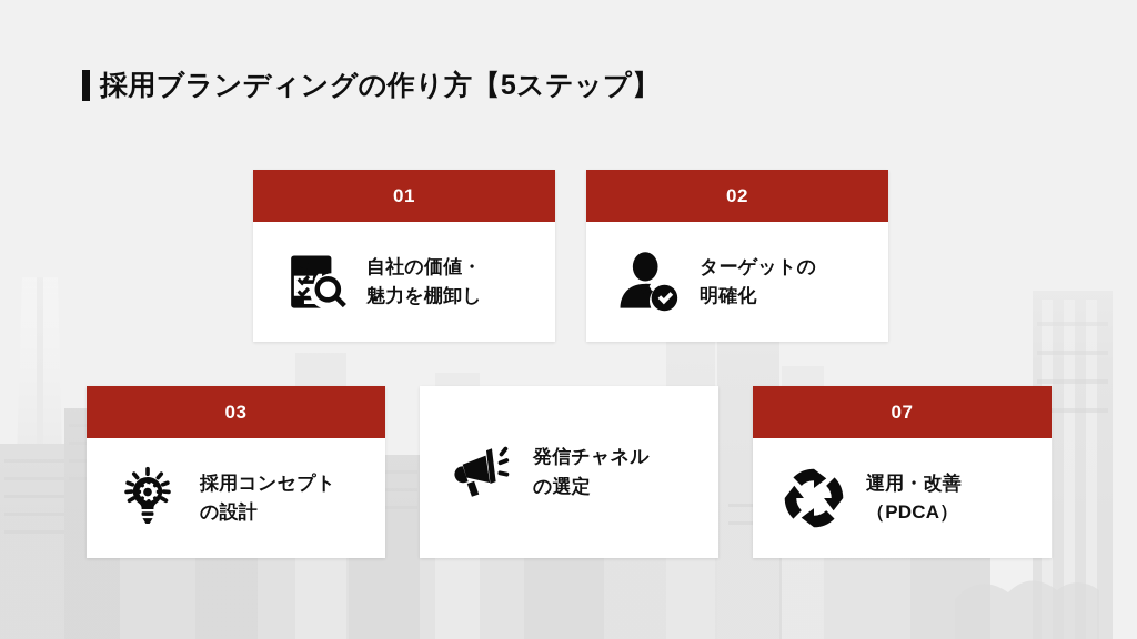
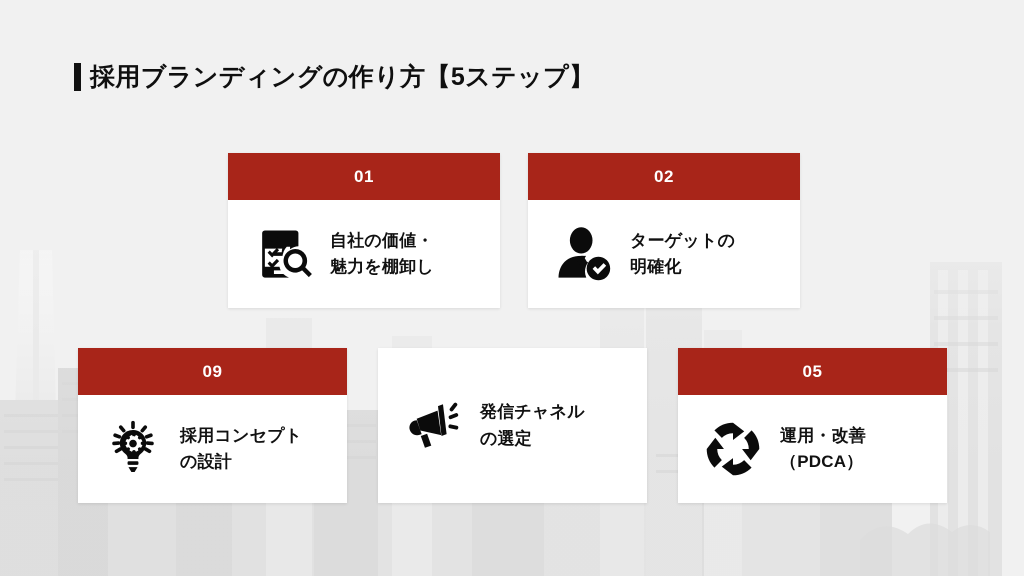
  採用ブランディングの作り方【5ステップ】
  01
  自社の価値・
  魅力を棚卸し
  02
  ターゲットの
  明確化
- 03
+ 09
  採用コンセプト
  の設計
  発信チャネル
  の選定
- 07
+ 05
  運用・改善
  （PDCA）
